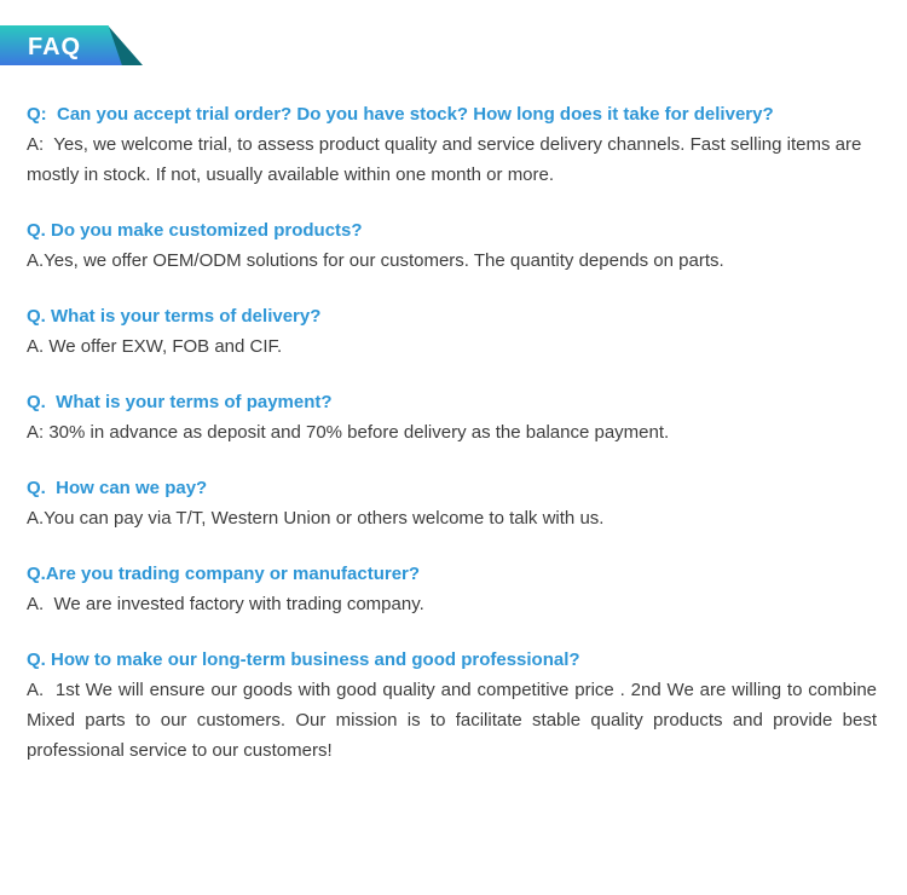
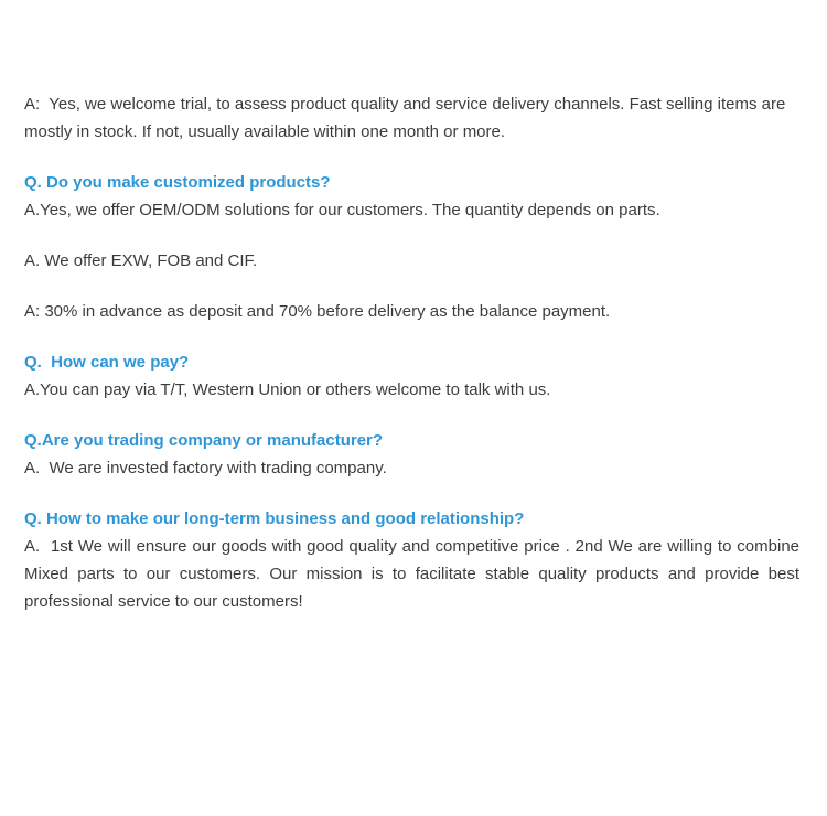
- FAQ
- Q: Can you accept trial order? Do you have stock? How long does it take for delivery?
  A: Yes, we welcome trial, to assess product quality and service delivery channels. Fast selling items are mostly in stock. If not, usually available within one month or more.
  Q. Do you make customized products?
  A.Yes, we offer OEM/ODM solutions for our customers. The quantity depends on parts.
- Q. What is your terms of delivery?
  A. We offer EXW, FOB and CIF.
- Q. What is your terms of payment?
  A: 30% in advance as deposit and 70% before delivery as the balance payment.
  Q. How can we pay?
  A.You can pay via T/T, Western Union or others welcome to talk with us.
  Q.Are you trading company or manufacturer?
  A. We are invested factory with trading company.
- Q. How to make our long-term business and good professional?
+ Q. How to make our long-term business and good relationship?
  A. 1st We will ensure our goods with good quality and competitive price . 2nd We are willing to combine Mixed parts to our customers. Our mission is to facilitate stable quality products and provide best professional service to our customers!
